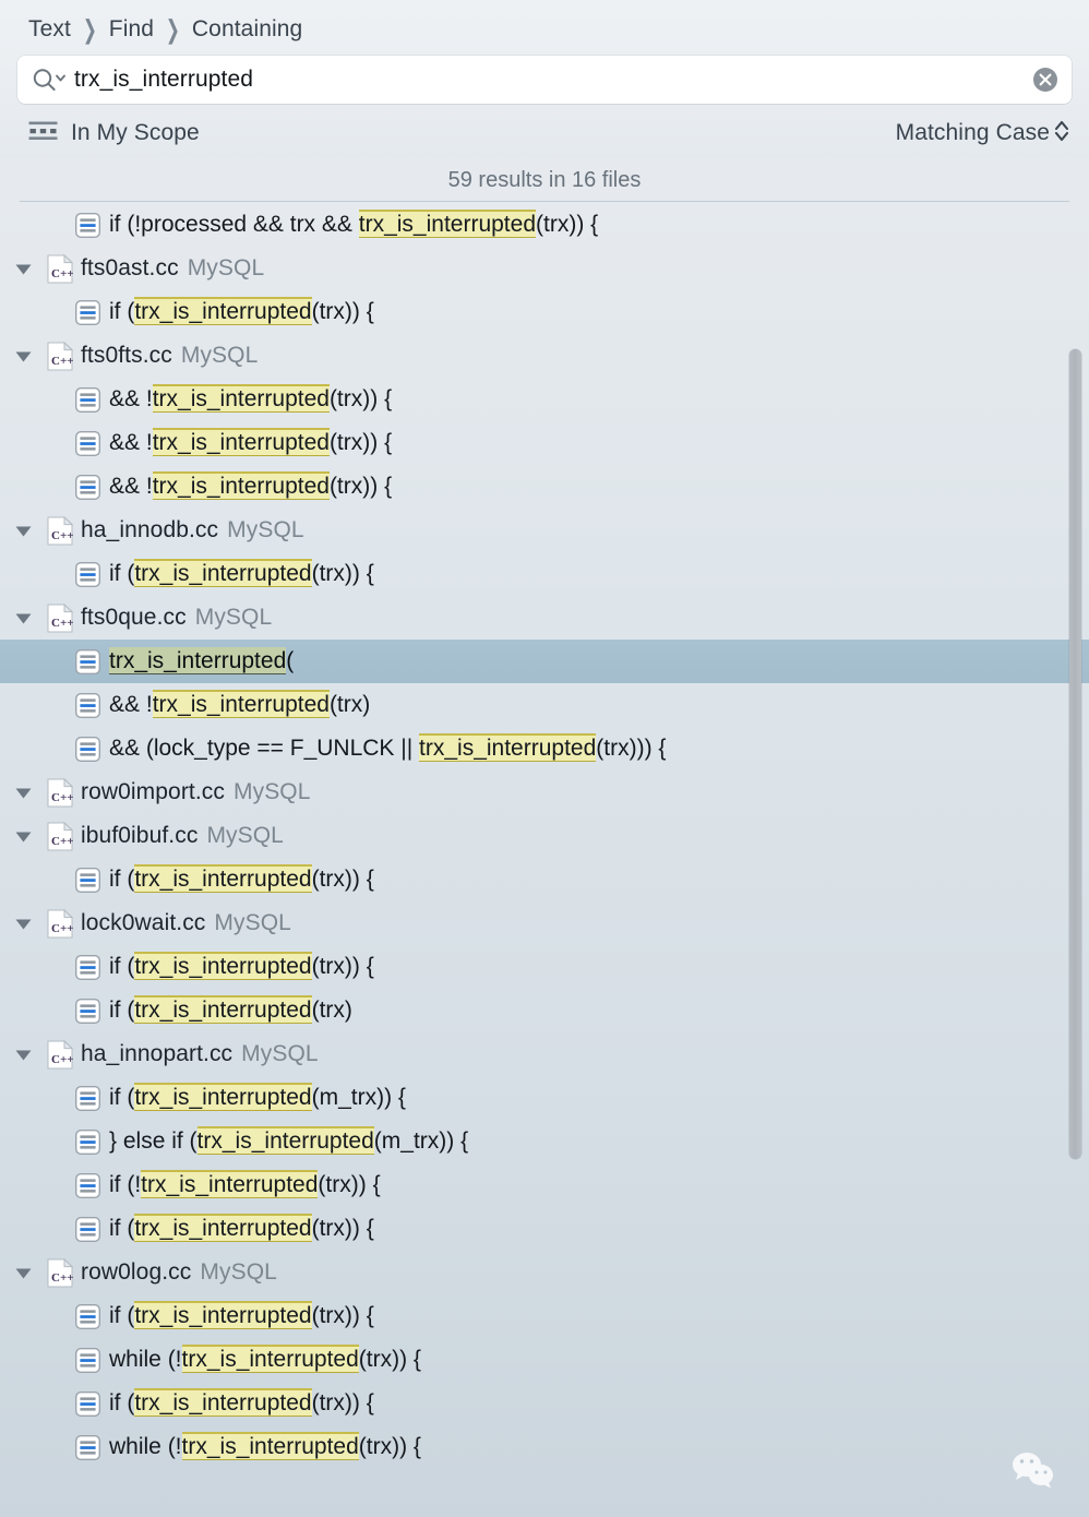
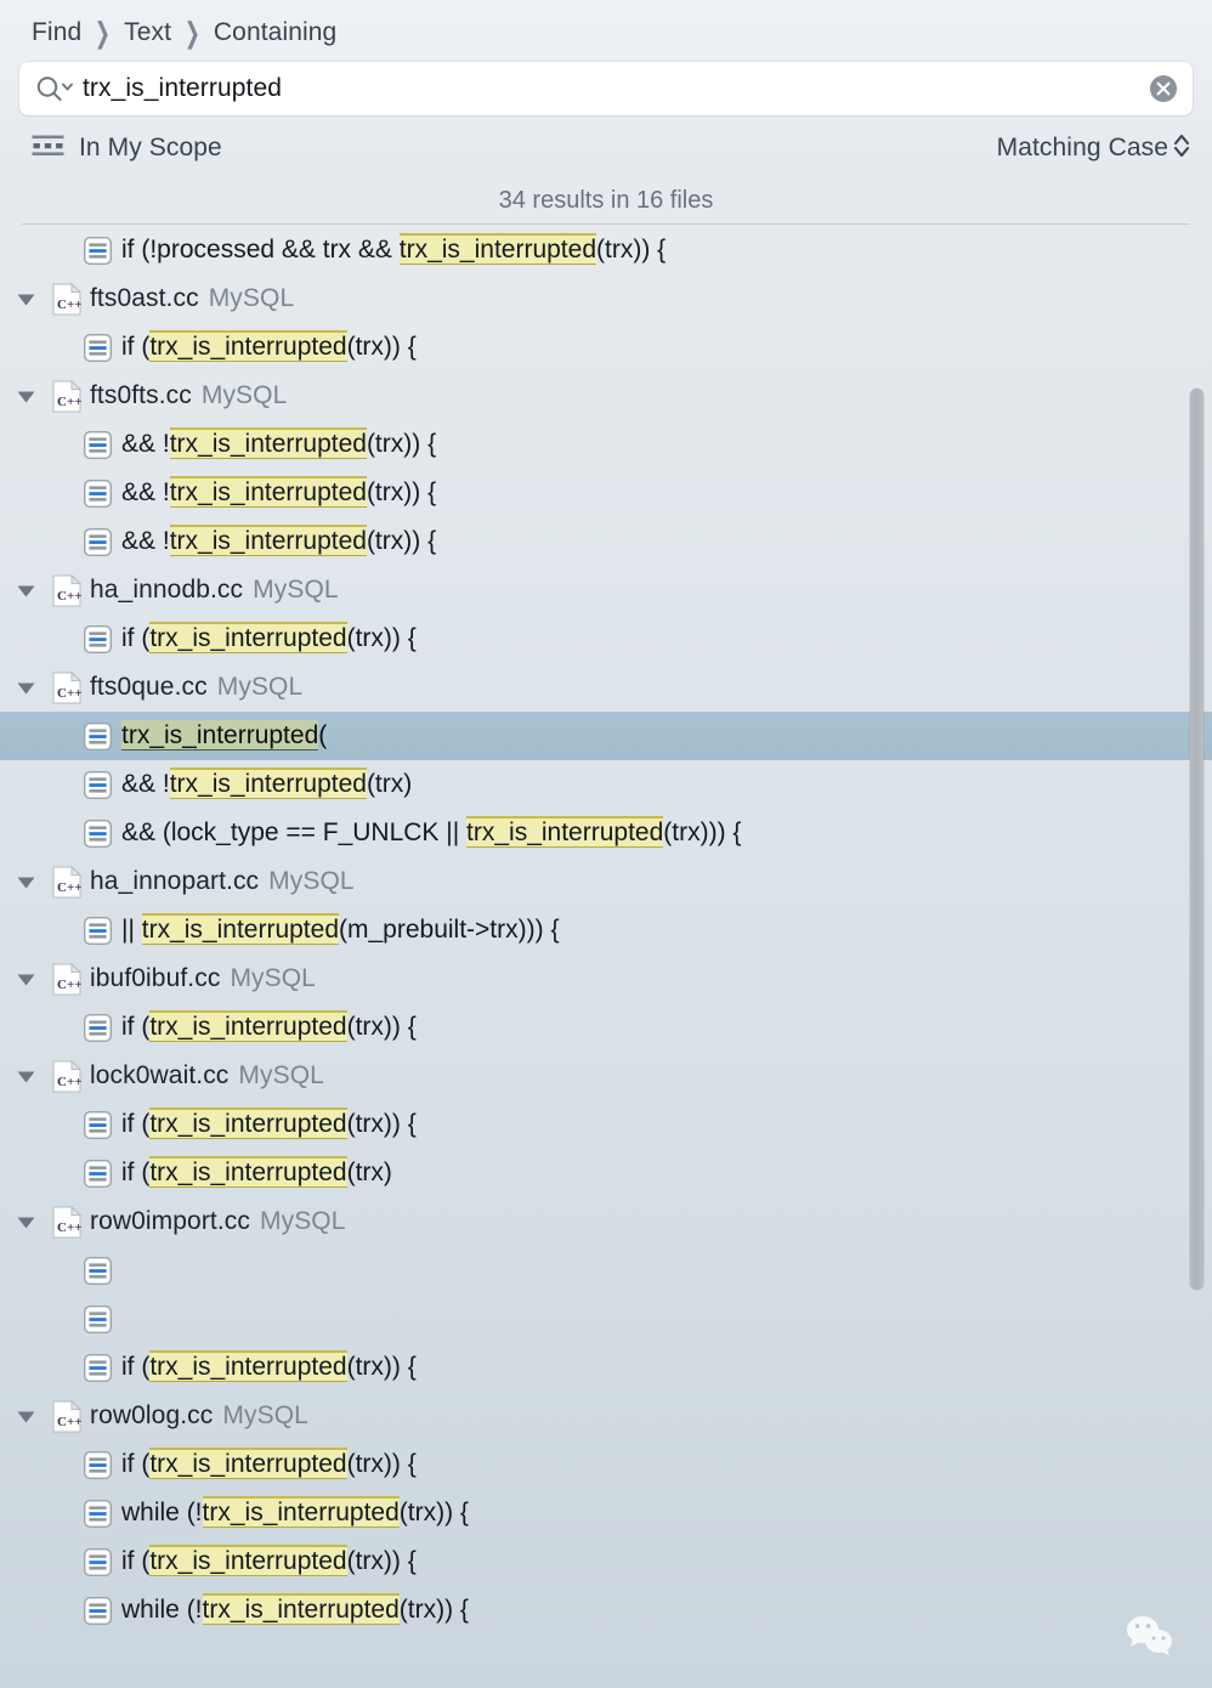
- Text
+ Find
  ❯
- Find
+ Text
  ❯
  Containing
  trx_is_interrupted
  In My Scope
  Matching Case
- 59 results in 16 files
+ 34 results in 16 files
  if (!processed && trx && trx_is_interrupted(trx)) {
  C++
  fts0ast.cc
  MySQL
  if (trx_is_interrupted(trx)) {
  C++
  fts0fts.cc
  MySQL
  && !trx_is_interrupted(trx)) {
  && !trx_is_interrupted(trx)) {
  && !trx_is_interrupted(trx)) {
  C++
  ha_innodb.cc
  MySQL
  if (trx_is_interrupted(trx)) {
  C++
  fts0que.cc
  MySQL
  trx_is_interrupted(
  && !trx_is_interrupted(trx)
  && (lock_type == F_UNLCK || trx_is_interrupted(trx))) {
  C++
- row0import.cc
+ ha_innopart.cc
  MySQL
+ || trx_is_interrupted(m_prebuilt->trx))) {
  C++
  ibuf0ibuf.cc
  MySQL
  if (trx_is_interrupted(trx)) {
  C++
  lock0wait.cc
  MySQL
  if (trx_is_interrupted(trx)) {
  if (trx_is_interrupted(trx)
  C++
- ha_innopart.cc
+ row0import.cc
  MySQL
- if (trx_is_interrupted(m_trx)) {
- } else if (trx_is_interrupted(m_trx)) {
- if (!trx_is_interrupted(trx)) {
  if (trx_is_interrupted(trx)) {
  C++
  row0log.cc
  MySQL
  if (trx_is_interrupted(trx)) {
  while (!trx_is_interrupted(trx)) {
  if (trx_is_interrupted(trx)) {
  while (!trx_is_interrupted(trx)) {
